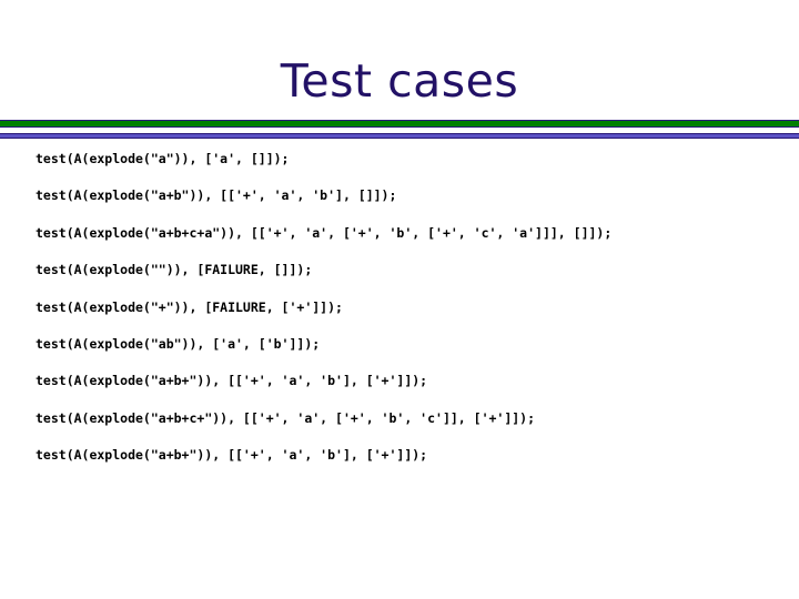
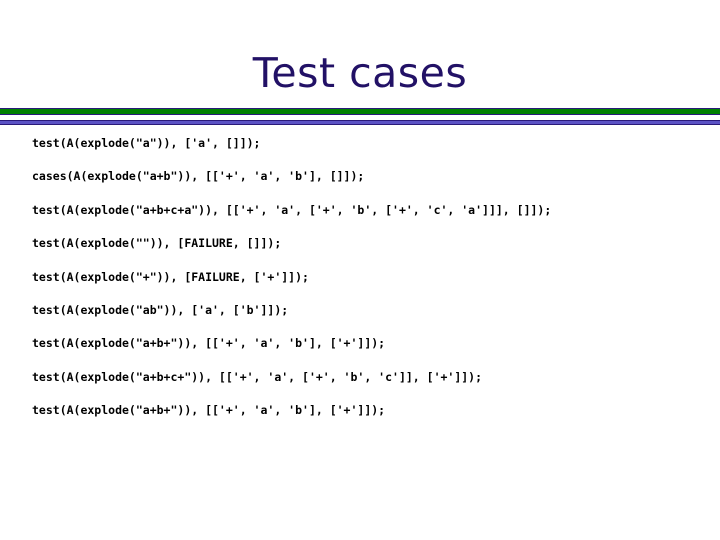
  Test cases
  test(A(explode("a")), ['a', []]);
- test(A(explode("a+b")), [['+', 'a', 'b'], []]);
+ cases(A(explode("a+b")), [['+', 'a', 'b'], []]);
  test(A(explode("a+b+c+a")), [['+', 'a', ['+', 'b', ['+', 'c', 'a']]], []]);
  test(A(explode("")), [FAILURE, []]);
  test(A(explode("+")), [FAILURE, ['+']]);
  test(A(explode("ab")), ['a', ['b']]);
  test(A(explode("a+b+")), [['+', 'a', 'b'], ['+']]);
  test(A(explode("a+b+c+")), [['+', 'a', ['+', 'b', 'c']], ['+']]);
  test(A(explode("a+b+")), [['+', 'a', 'b'], ['+']]);
